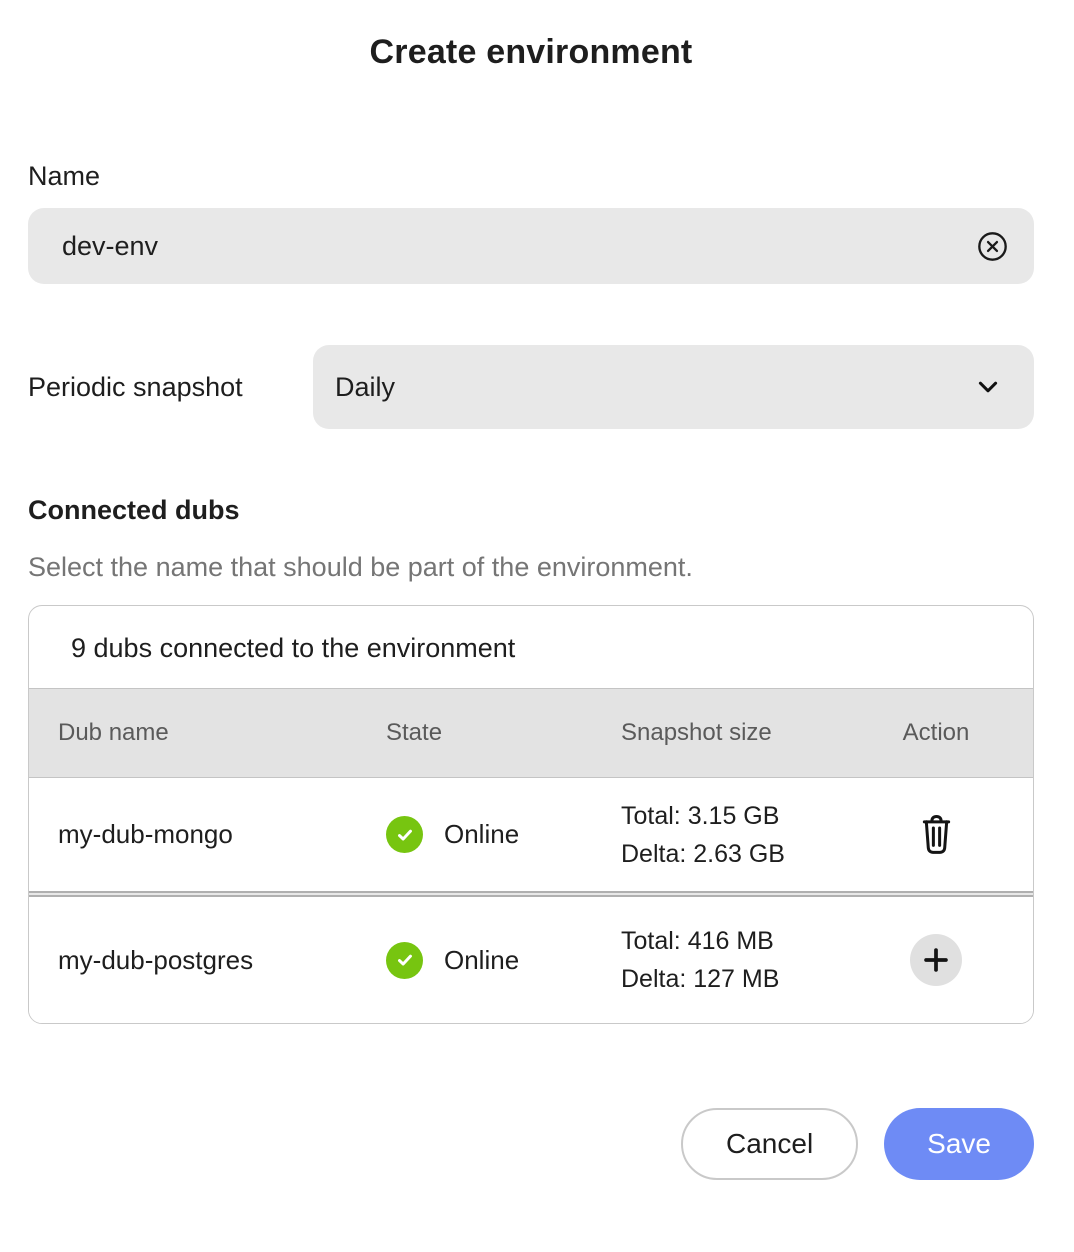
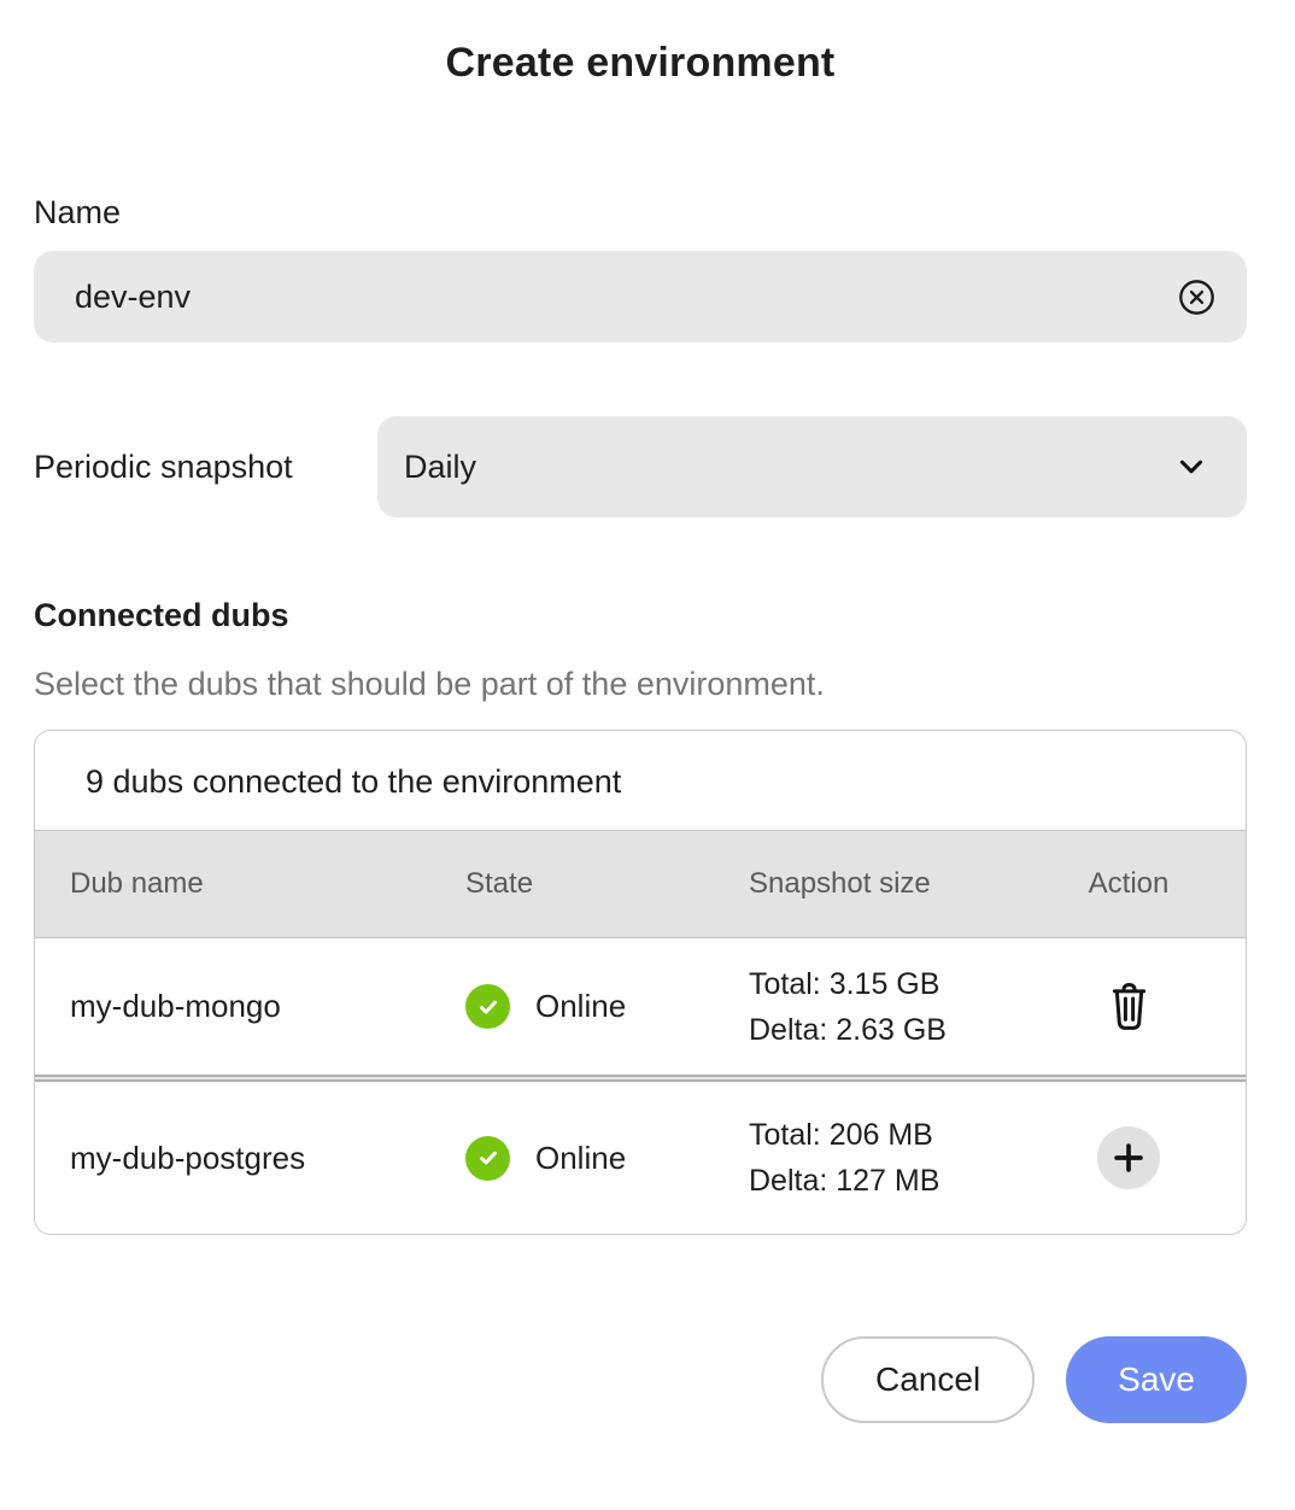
  Create environment
  Name
  dev-env
  Periodic snapshot
  Daily
  Connected dubs
- Select the name that should be part of the environment.
+ Select the dubs that should be part of the environment.
  9 dubs connected to the environment
  Dub name
  State
  Snapshot size
  Action
  my-dub-mongo
  Online
  Total: 3.15 GB
  Delta: 2.63 GB
  my-dub-postgres
  Online
- Total: 416 MB
+ Total: 206 MB
  Delta: 127 MB
  Cancel
  Save
